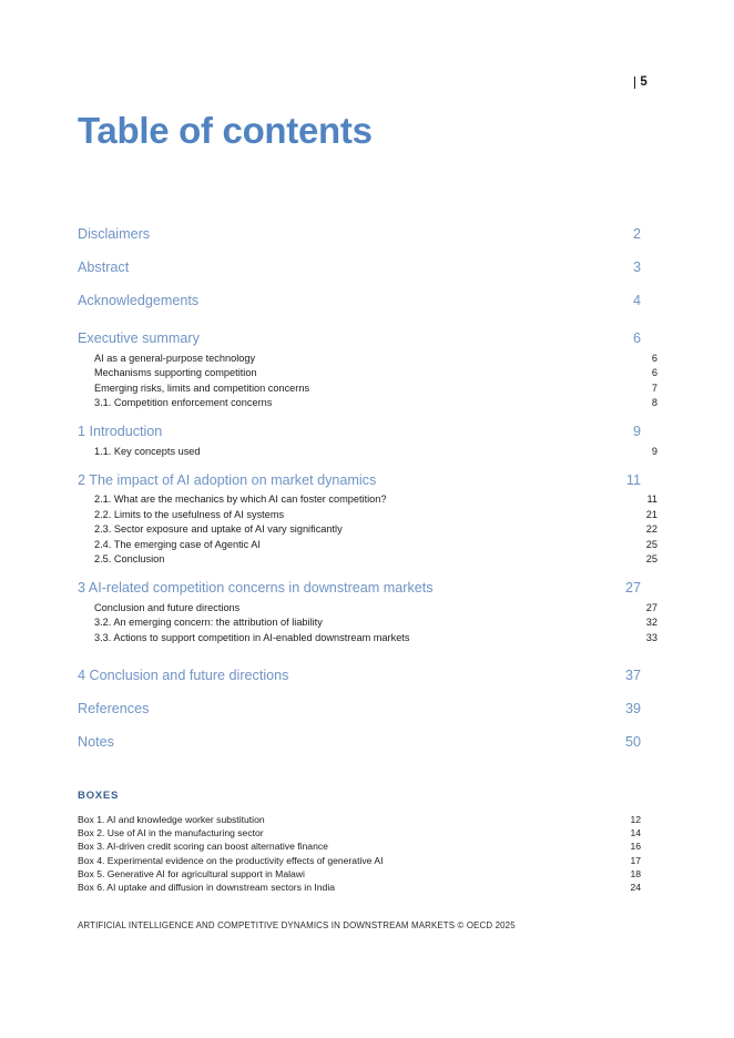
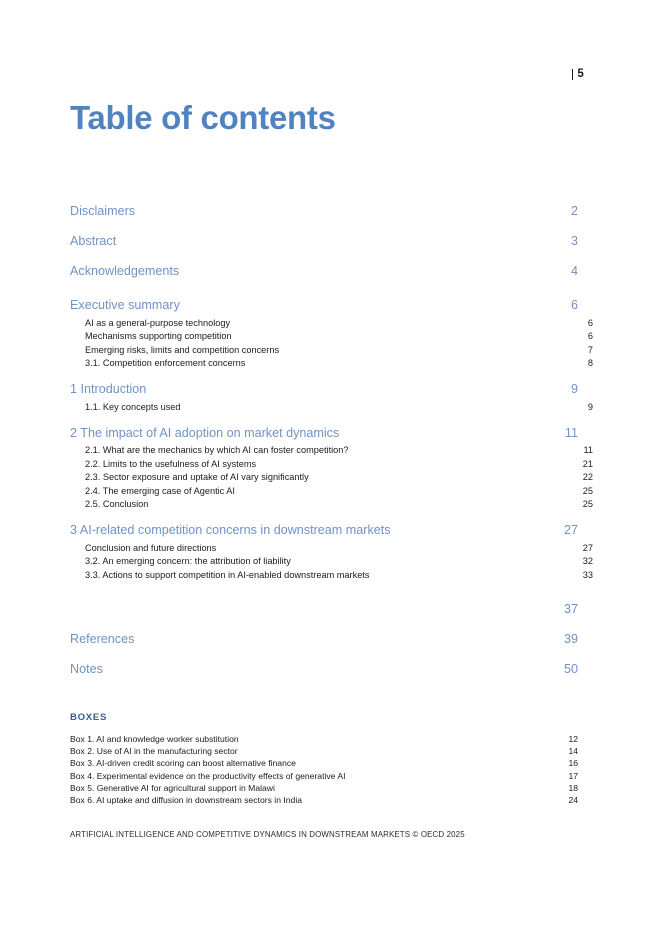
  5
  Table of contents
  Disclaimers
  2
  Abstract
  3
  Acknowledgements
  4
  Executive summary
  6
  AI as a general-purpose technology
  6
  Mechanisms supporting competition
  6
  Emerging risks, limits and competition concerns
  7
  3.1. Competition enforcement concerns
  8
  1 Introduction
  9
  1.1. Key concepts used
  9
  2 The impact of AI adoption on market dynamics
  11
  2.1. What are the mechanics by which AI can foster competition?
  11
  2.2. Limits to the usefulness of AI systems
  21
  2.3. Sector exposure and uptake of AI vary significantly
  22
  2.4. The emerging case of Agentic AI
  25
  2.5. Conclusion
  25
  3 AI-related competition concerns in downstream markets
  27
  Conclusion and future directions
  27
  3.2. An emerging concern: the attribution of liability
  32
  3.3. Actions to support competition in AI-enabled downstream markets
  33
- 4 Conclusion and future directions
  37
  References
  39
  Notes
  50
  BOXES
  Box 1. AI and knowledge worker substitution
  12
  Box 2. Use of AI in the manufacturing sector
  14
  Box 3. AI-driven credit scoring can boost alternative finance
  16
  Box 4. Experimental evidence on the productivity effects of generative AI
  17
  Box 5. Generative AI for agricultural support in Malawi
  18
  Box 6. AI uptake and diffusion in downstream sectors in India
  24
  ARTIFICIAL INTELLIGENCE AND COMPETITIVE DYNAMICS IN DOWNSTREAM MARKETS © OECD 2025
